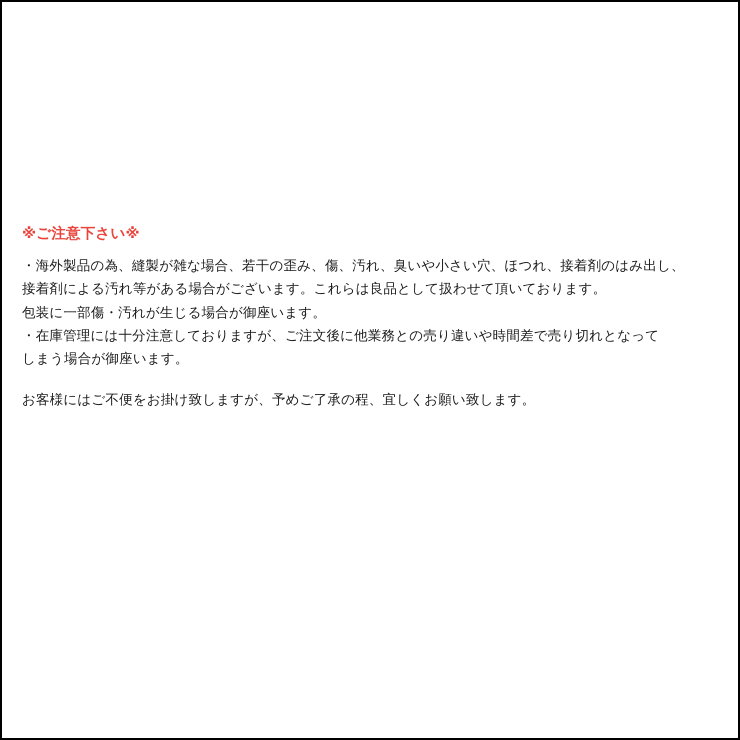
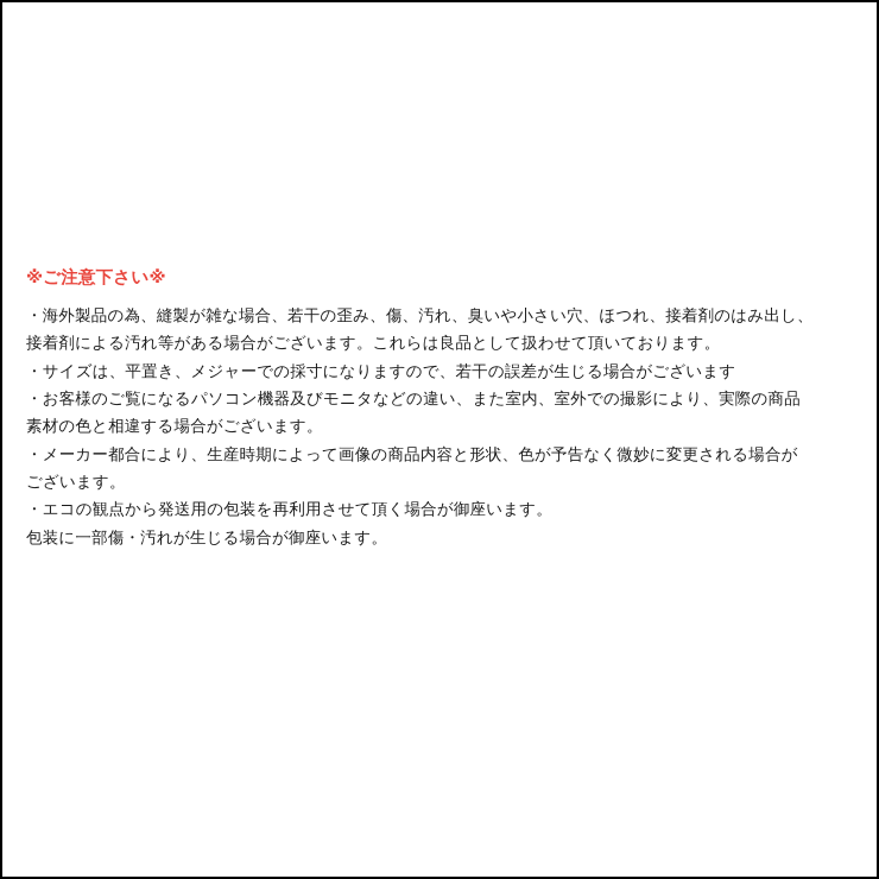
  ※ご注意下さい※
  ・海外製品の為、縫製が雑な場合、若干の歪み、傷、汚れ、臭いや小さい穴、ほつれ、接着剤のはみ出し、
  接着剤による汚れ等がある場合がございます。これらは良品として扱わせて頂いております。
+ ・サイズは、平置き、メジャーでの採寸になりますので、若干の誤差が生じる場合がございます
+ ・お客様のご覧になるパソコン機器及びモニタなどの違い、また室内、室外での撮影により、実際の商品
+ 素材の色と相違する場合がございます。
+ ・メーカー都合により、生産時期によって画像の商品内容と形状、色が予告なく微妙に変更される場合が
+ ございます。
+ ・エコの観点から発送用の包装を再利用させて頂く場合が御座います。
  包装に一部傷・汚れが生じる場合が御座います。
- ・在庫管理には十分注意しておりますが、ご注文後に他業務との売り違いや時間差で売り切れとなって
- しまう場合が御座います。
- お客様にはご不便をお掛け致しますが、予めご了承の程、宜しくお願い致します。
